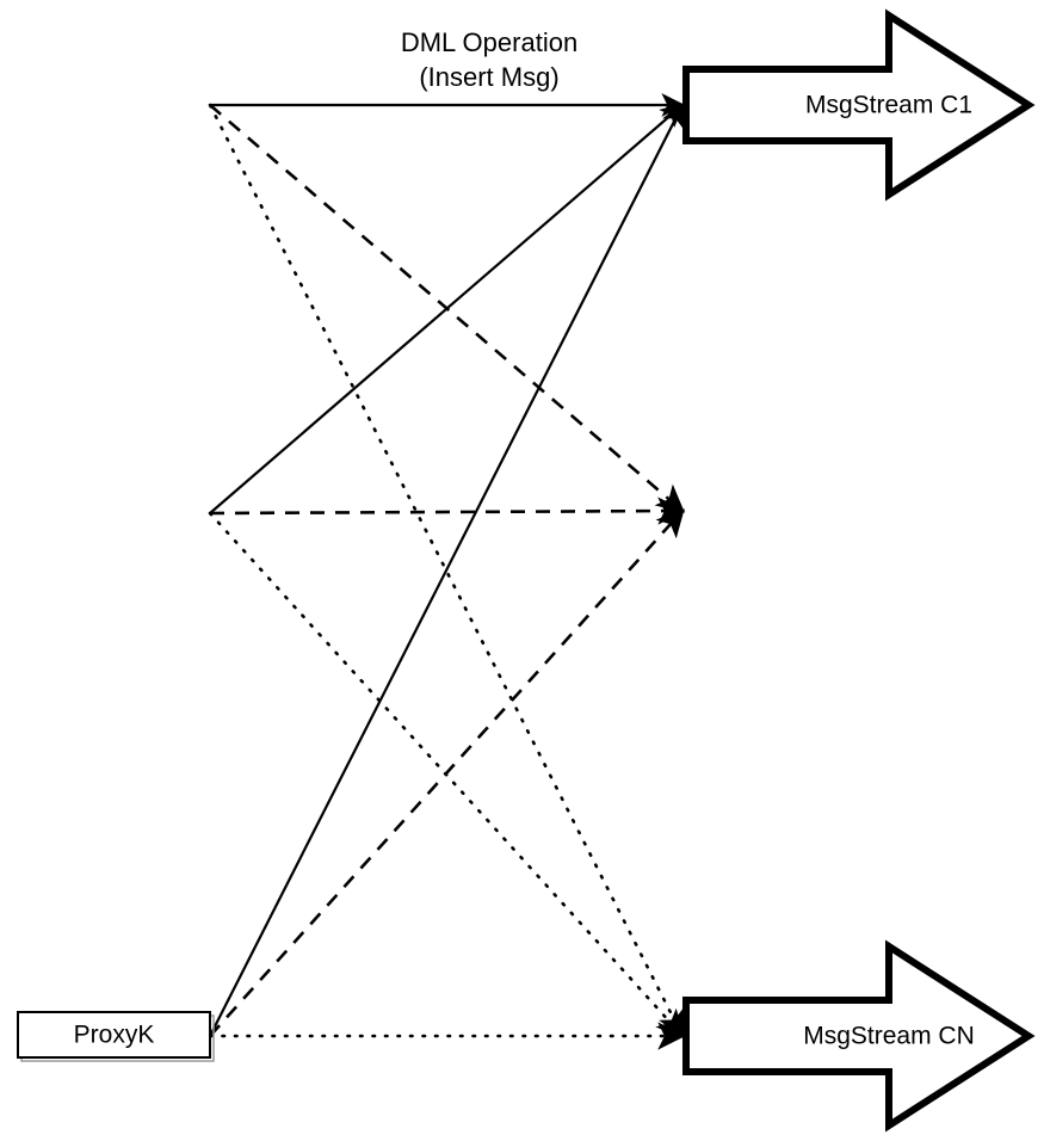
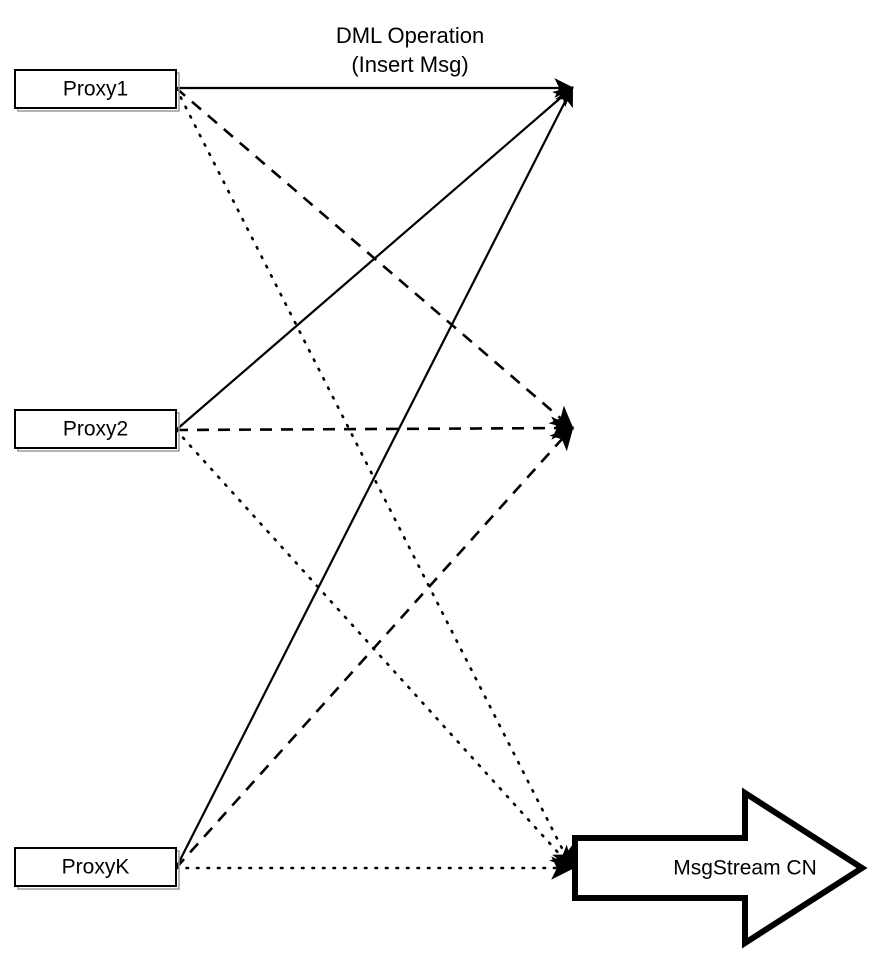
+ Proxy1
+ Proxy2
  ProxyK
- MsgStream C1
  MsgStream CN
  DML Operation
  (Insert Msg)
